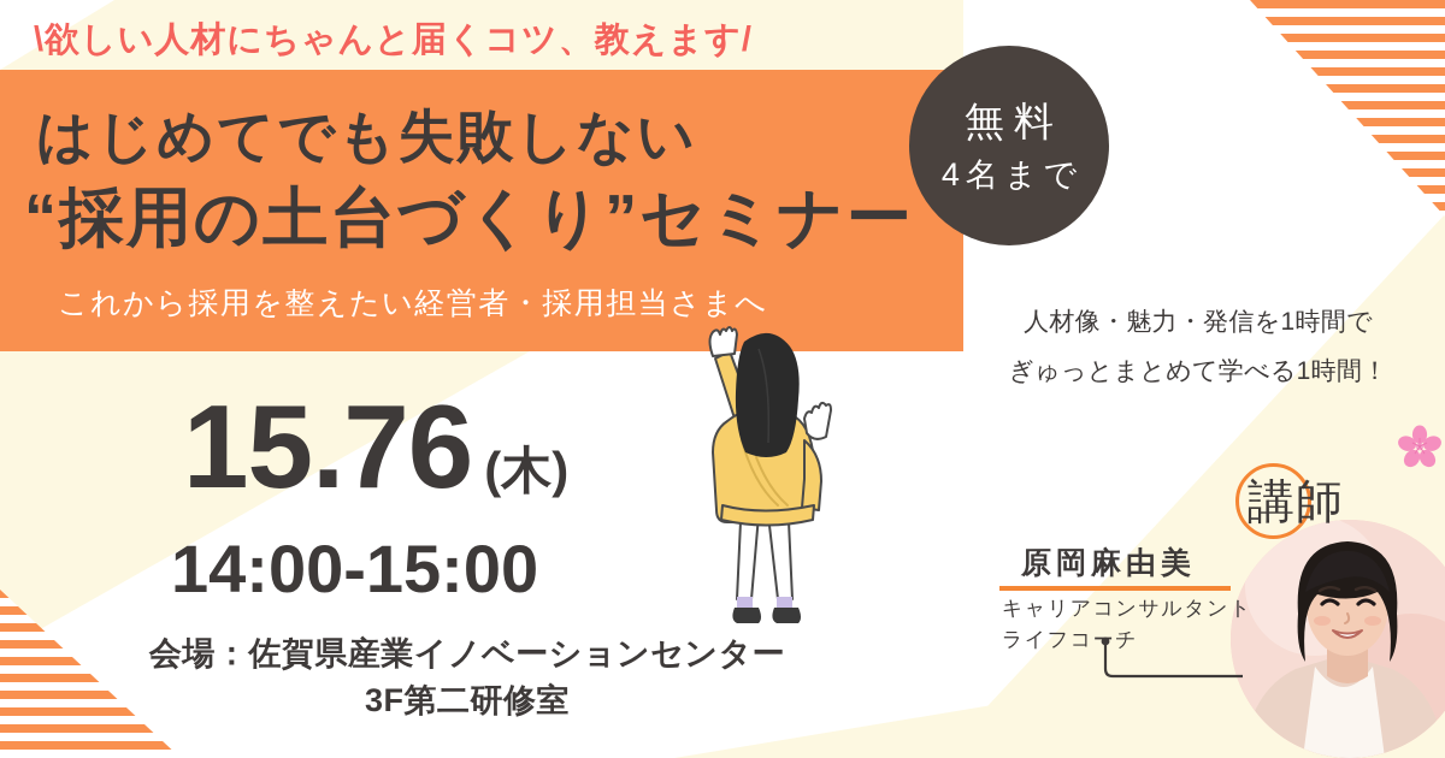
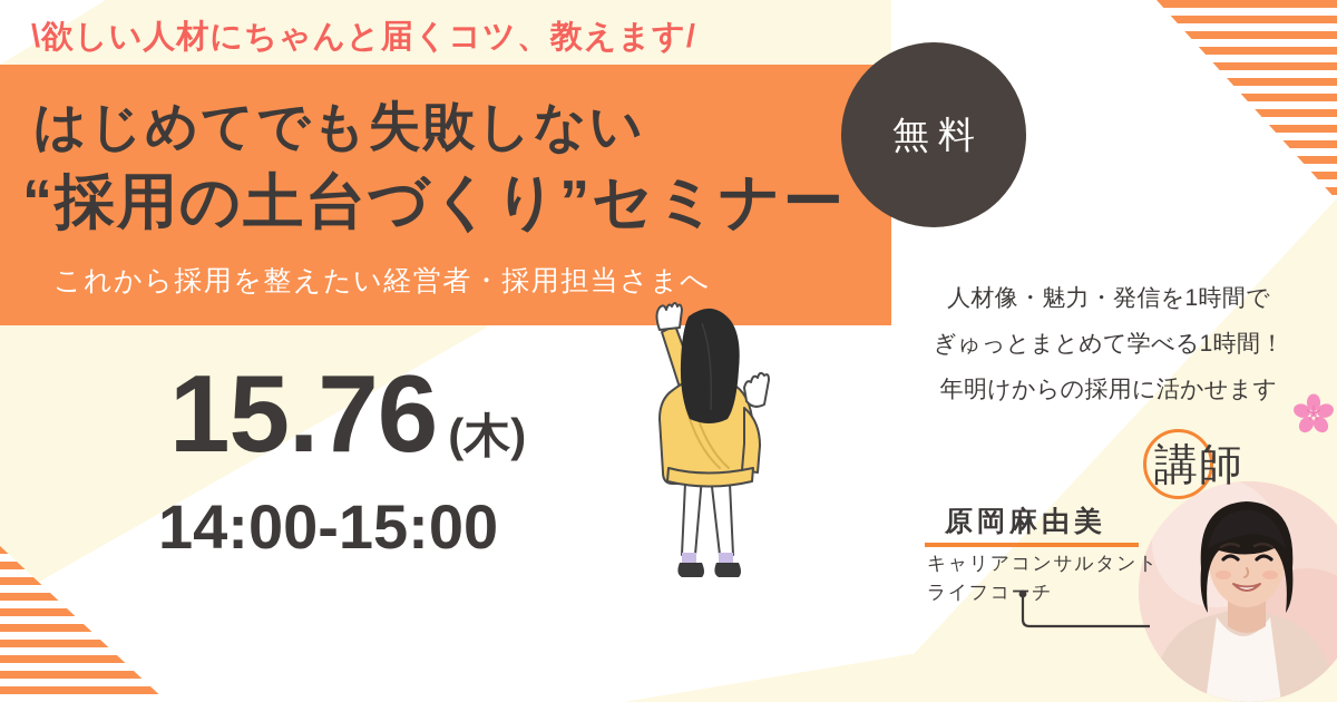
  \欲しい人材にちゃんと届くコツ、教えます/
  はじめてでも失敗しない
  “採用の土台づくり”セミナー
  これから採用を整えたい経営者・採用担当さまへ
  無料
- 4名まで
  15.76
  (木)
  14:00-15:00
- 会場：佐賀県産業イノベーションセンター
- 3F第二研修室
  人材像・魅力・発信を1時間で
  ぎゅっとまとめて学べる1時間！
+ 年明けからの採用に活かせます
  講師
  原岡麻由美
  キャリアコンサルタント
  ライフコチ
